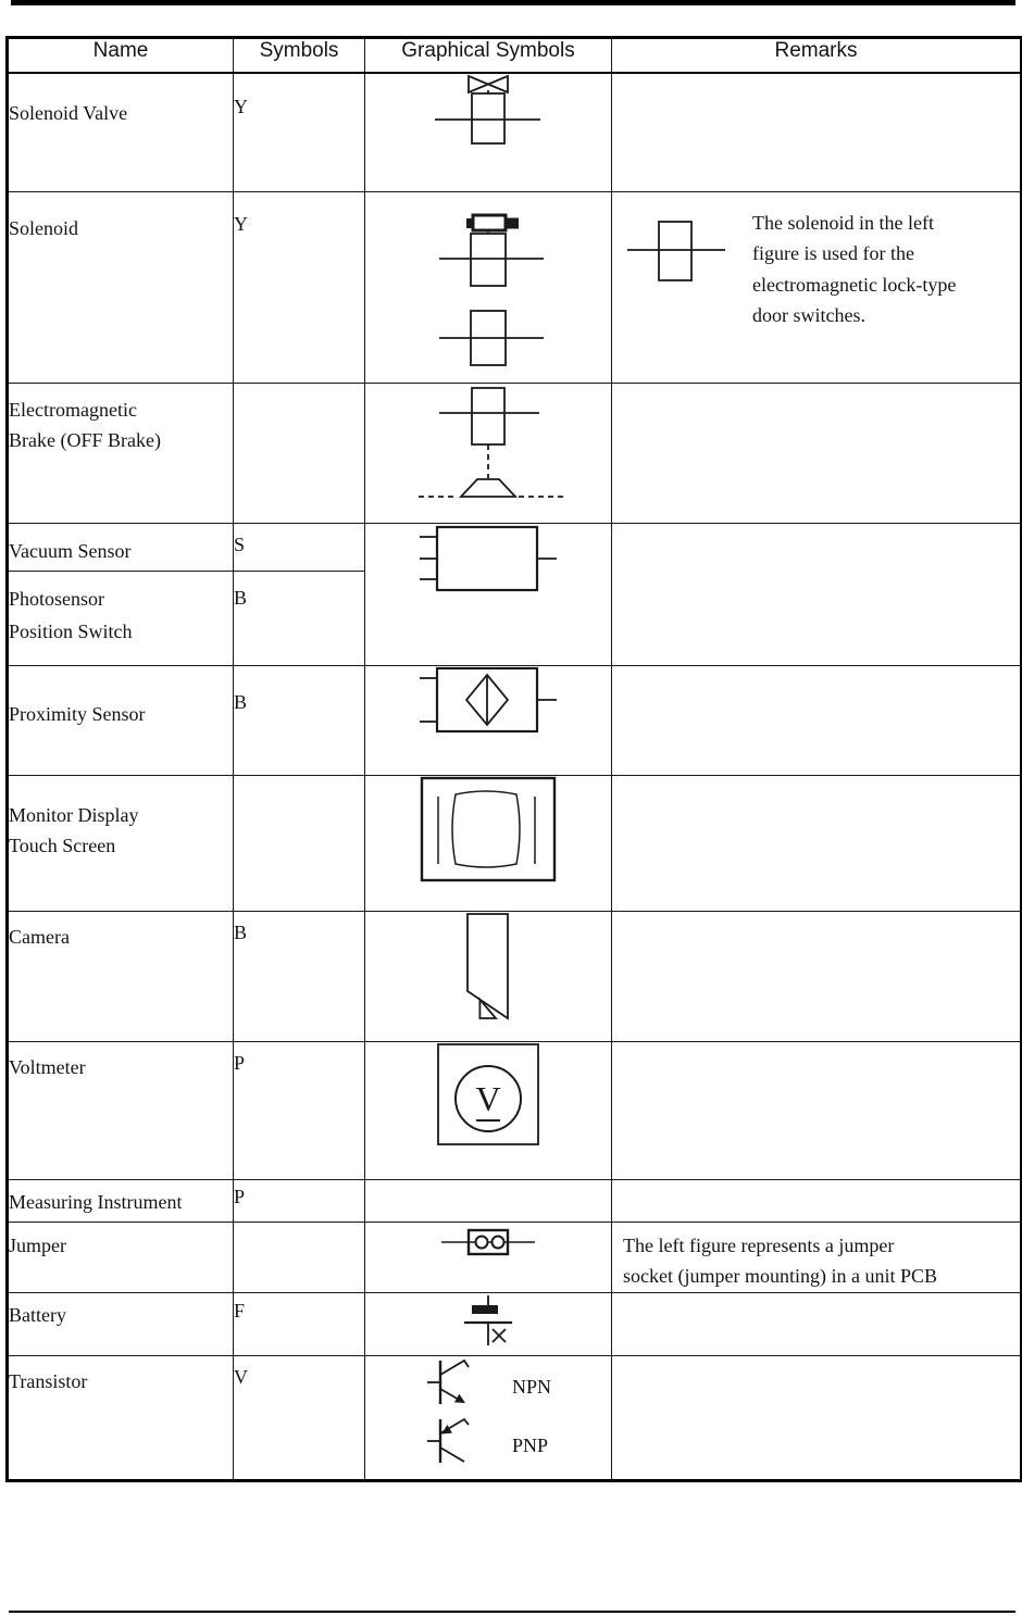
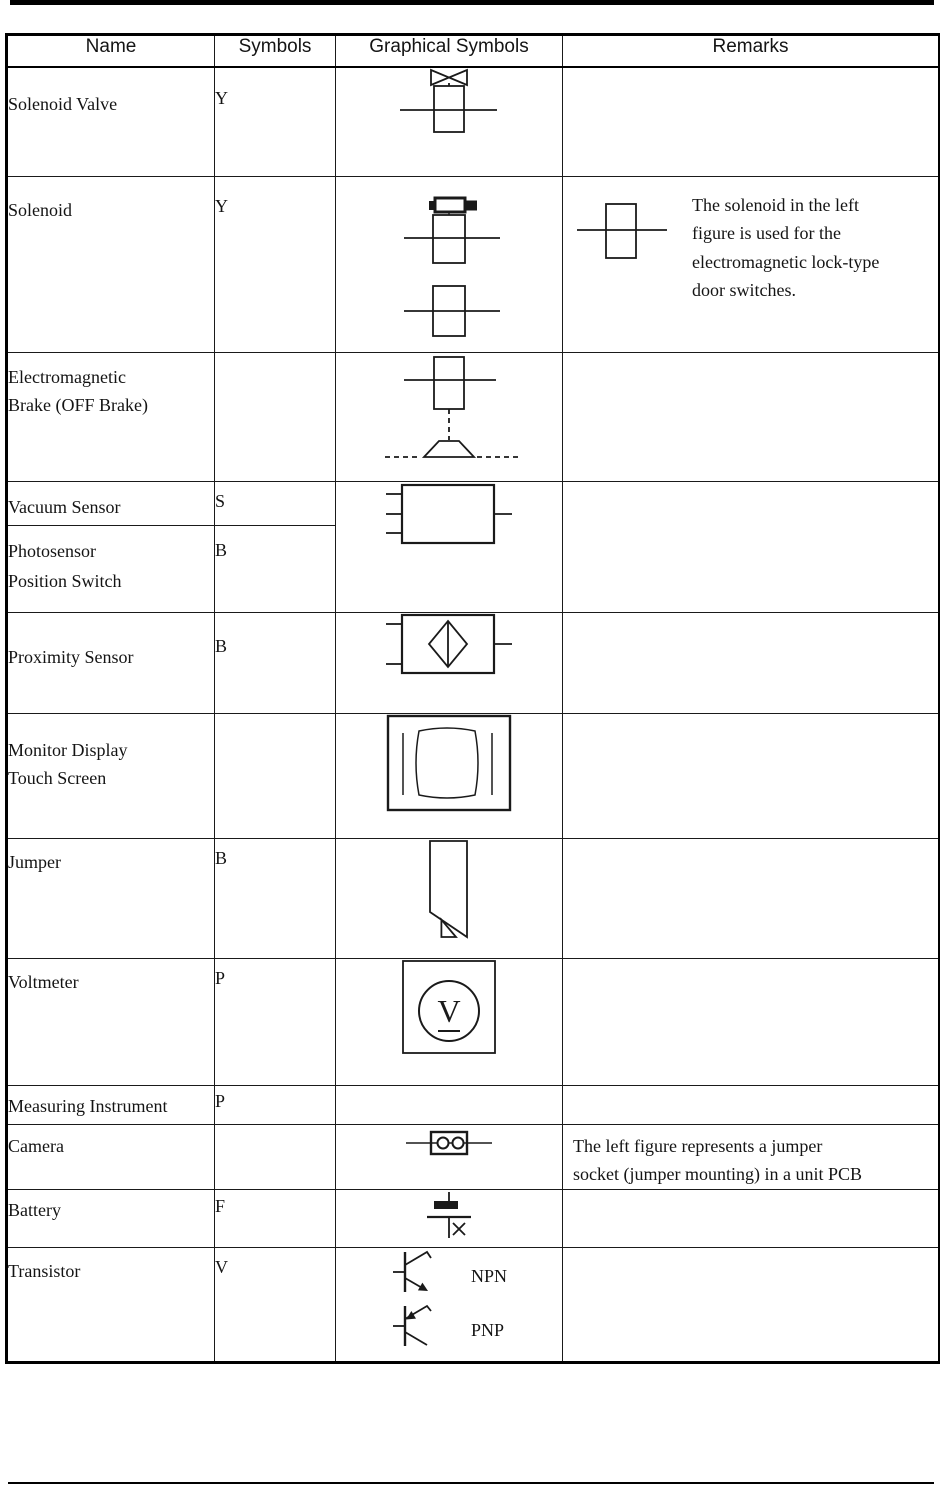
  Name	Symbols	Graphical Symbols	Remarks
  Solenoid Valve	Y
  Solenoid	Y		The solenoid in the left figure is used for the electromagnetic lock-type door switches.
  Electromagnetic Brake (OFF Brake)
  Vacuum Sensor	S
  Photosensor Position Switch	B
  Proximity Sensor	B
  Monitor Display Touch Screen
- Camera	B
+ Jumper	B
  Voltmeter	P	V
  Measuring Instrument	P
- Jumper			The left figure represents a jumper socket (jumper mounting) in a unit PCB
+ Camera			The left figure represents a jumper socket (jumper mounting) in a unit PCB
  Battery	F
  Transistor	V	NPN PNP
